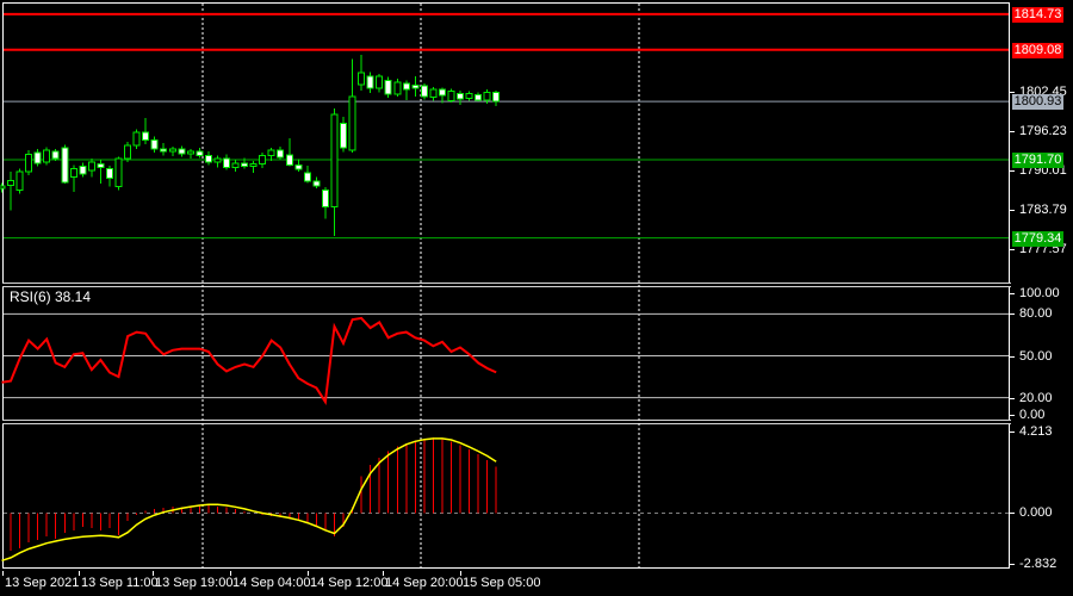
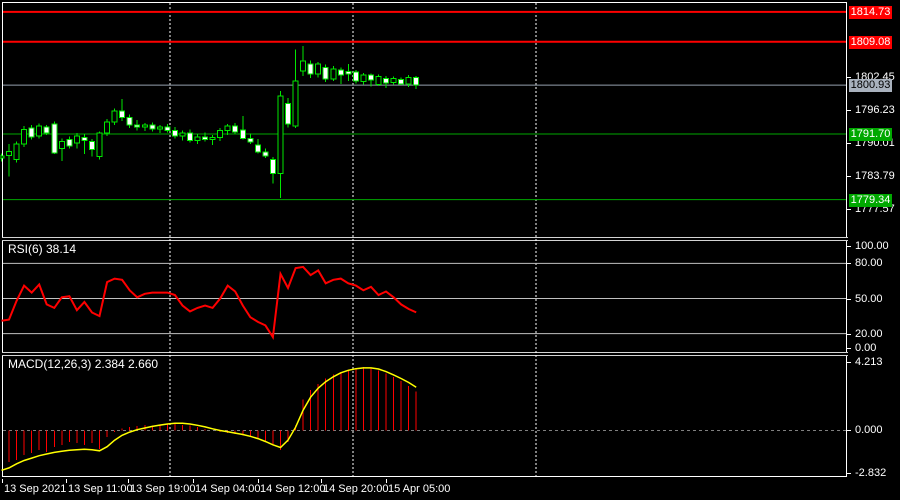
  RSI(6) 38.14
+ MACD(12,26,3) 2.384 2.660
  1802.45
  1796.23
  1790.01
  1783.79
  1777.57
  100.00
  80.00
  50.00
  20.00
  0.00
  4.213
  0.000
  -2.832
  1814.73
  1809.08
  1791.70
  1779.34
  1800.93
  13 Sep 2021
  13 Sep 11:00
  13 Sep 19:00
  14 Sep 04:00
  14 Sep 12:00
  14 Sep 20:00
- 15 Sep 05:00
+ 15 Apr 05:00
